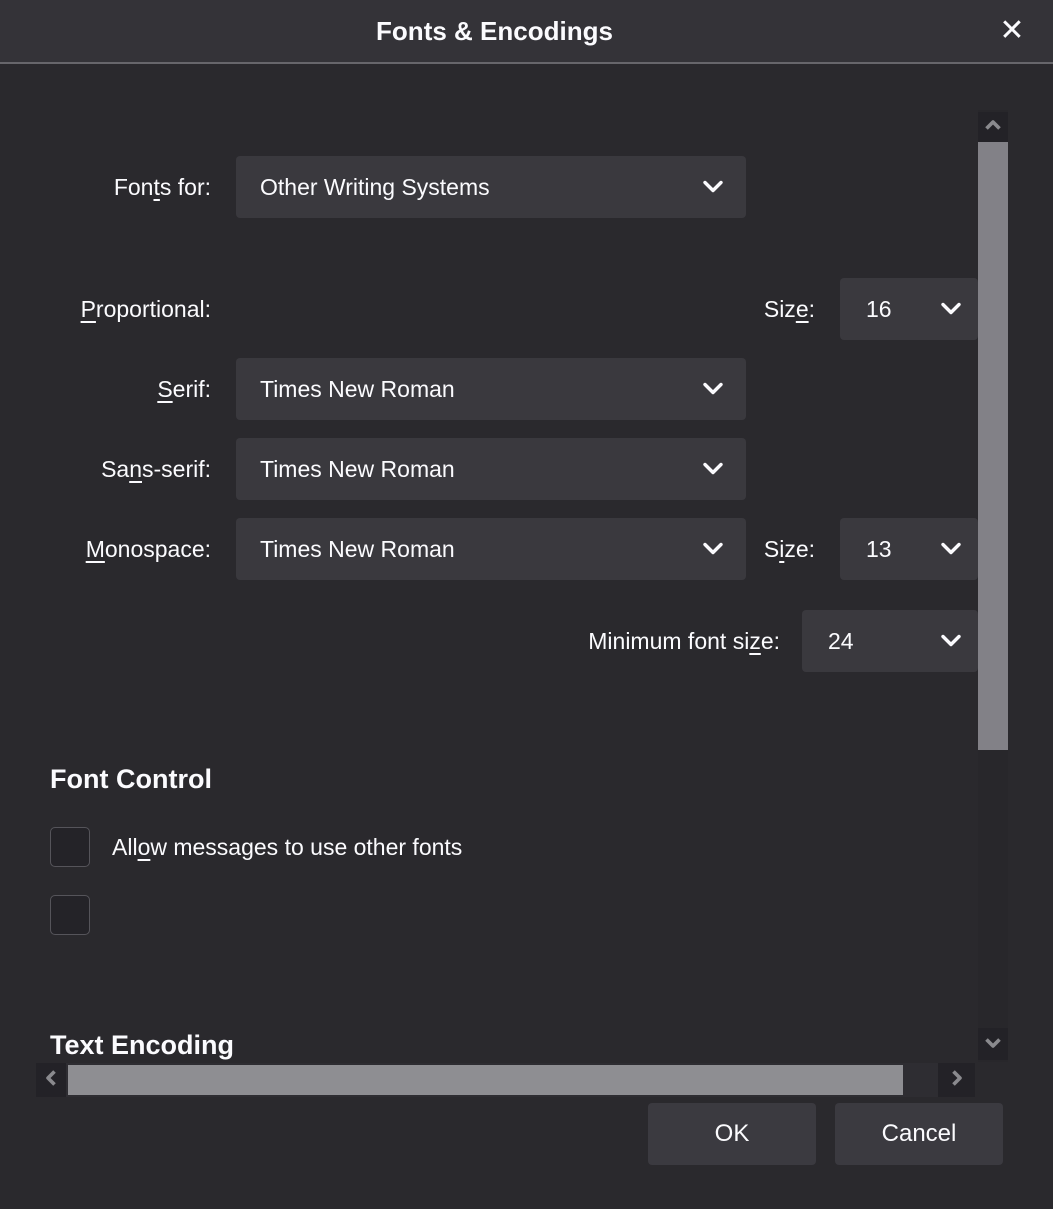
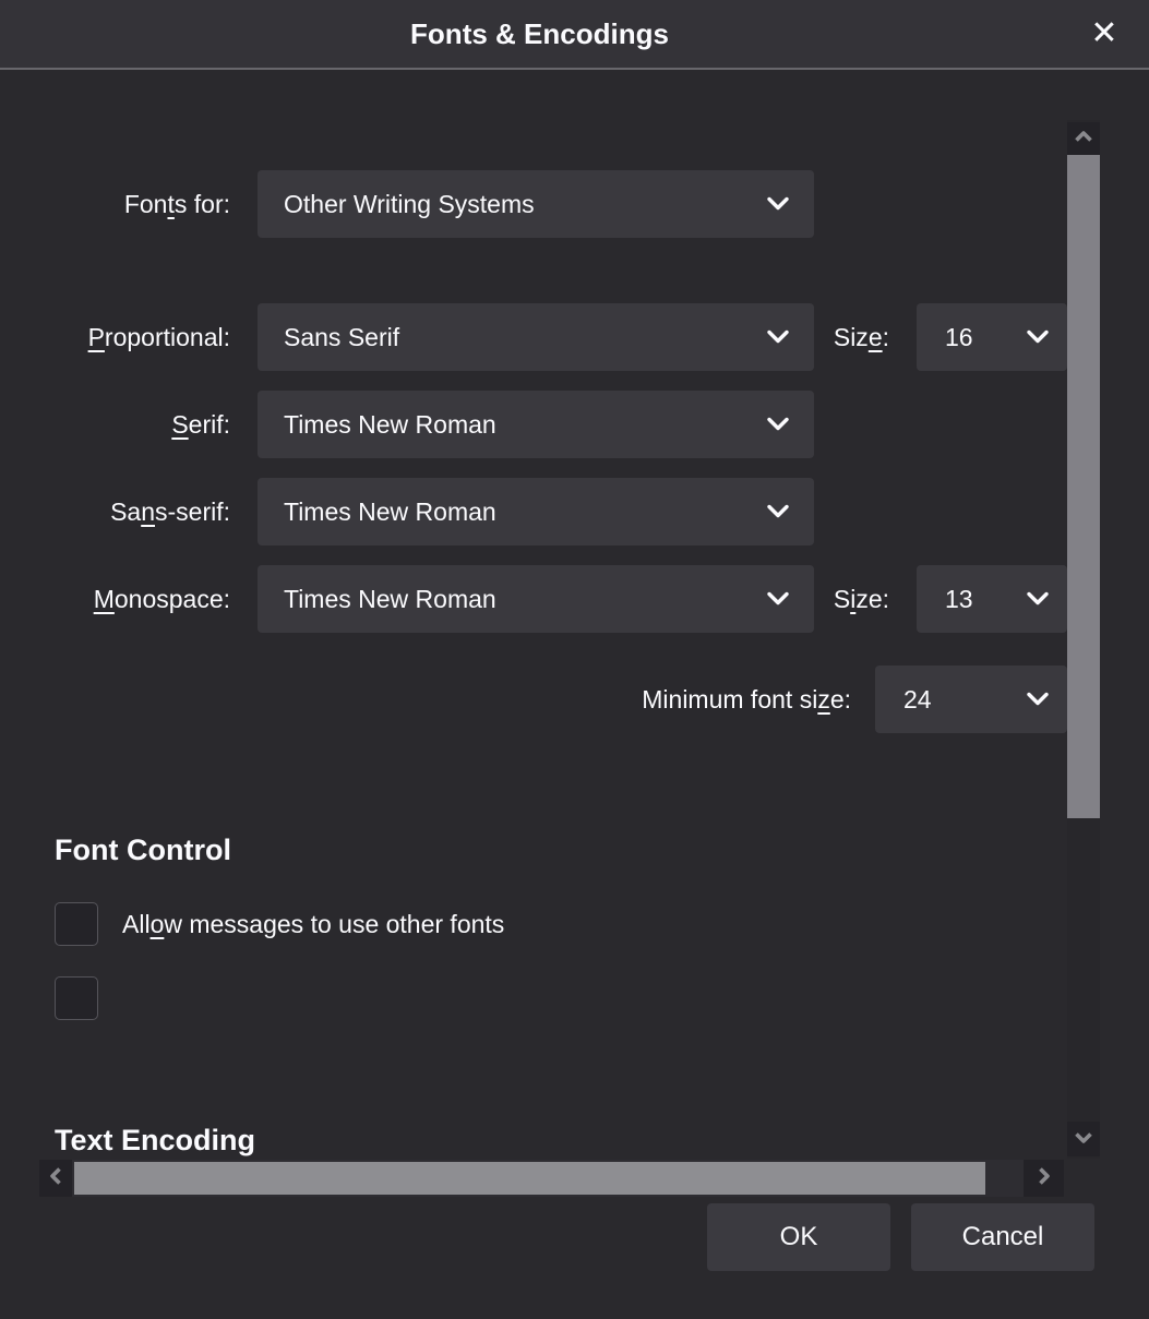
  Fonts & Encodings
  ✕
  Fonts for:
  Other Writing Systems
  Proportional:
+ Sans Serif
  Size:
  16
  Serif:
  Times New Roman
  Sans-serif:
  Times New Roman
  Monospace:
  Times New Roman
  Size:
  13
  Minimum font size:
  24
  Font Control
  Allow messages to use other fonts
  Text Encoding
  OK
  Cancel
